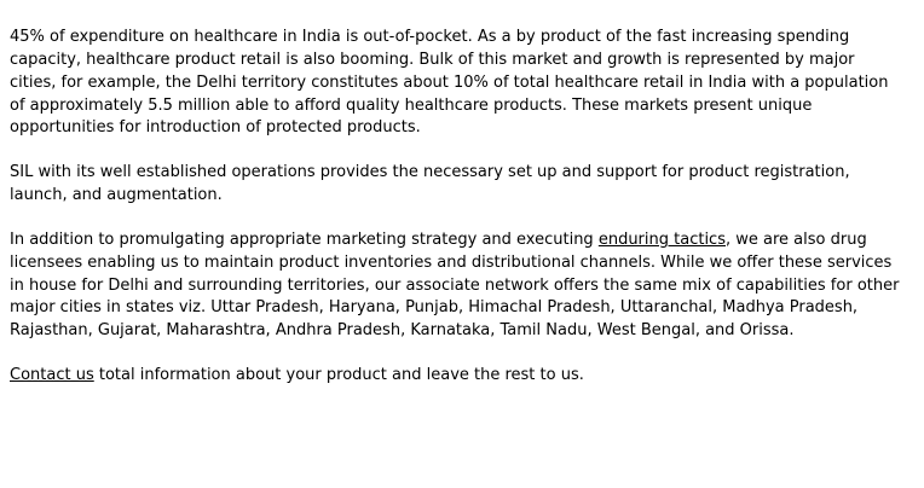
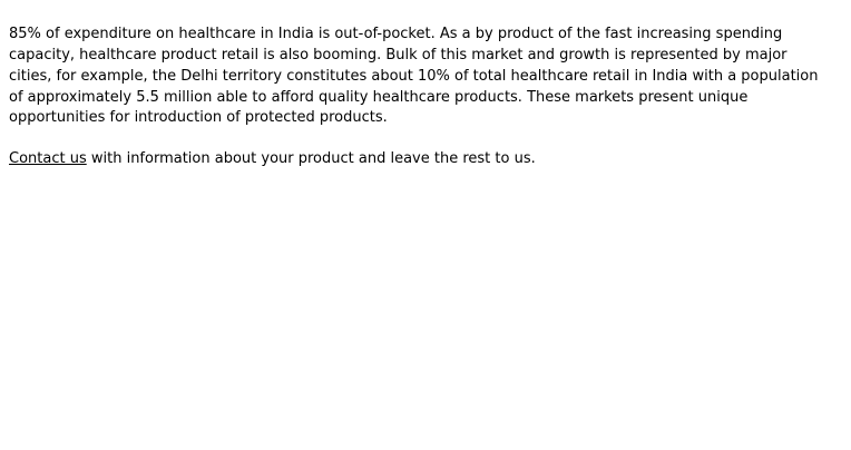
- 45% of expenditure on healthcare in India is out-of-pocket. As a by product of the fast increasing spending capacity, healthcare product retail is also booming. Bulk of this market and growth is represented by major cities, for example, the Delhi territory constitutes about 10% of total healthcare retail in India with a population of approximately 5.5 million able to afford quality healthcare products. These markets present unique opportunities for introduction of protected products.
+ 85% of expenditure on healthcare in India is out-of-pocket. As a by product of the fast increasing spending capacity, healthcare product retail is also booming. Bulk of this market and growth is represented by major cities, for example, the Delhi territory constitutes about 10% of total healthcare retail in India with a population of approximately 5.5 million able to afford quality healthcare products. These markets present unique opportunities for introduction of protected products.
- SIL with its well established operations provides the necessary set up and support for product registration, launch, and augmentation.
- In addition to promulgating appropriate marketing strategy and executing enduring tactics, we are also drug licensees enabling us to maintain product inventories and distributional channels. While we offer these services in house for Delhi and surrounding territories, our associate network offers the same mix of capabilities for other major cities in states viz. Uttar Pradesh, Haryana, Punjab, Himachal Pradesh, Uttaranchal, Madhya Pradesh, Rajasthan, Gujarat, Maharashtra, Andhra Pradesh, Karnataka, Tamil Nadu, West Bengal, and Orissa.
- Contact us total information about your product and leave the rest to us.
+ Contact us with information about your product and leave the rest to us.
